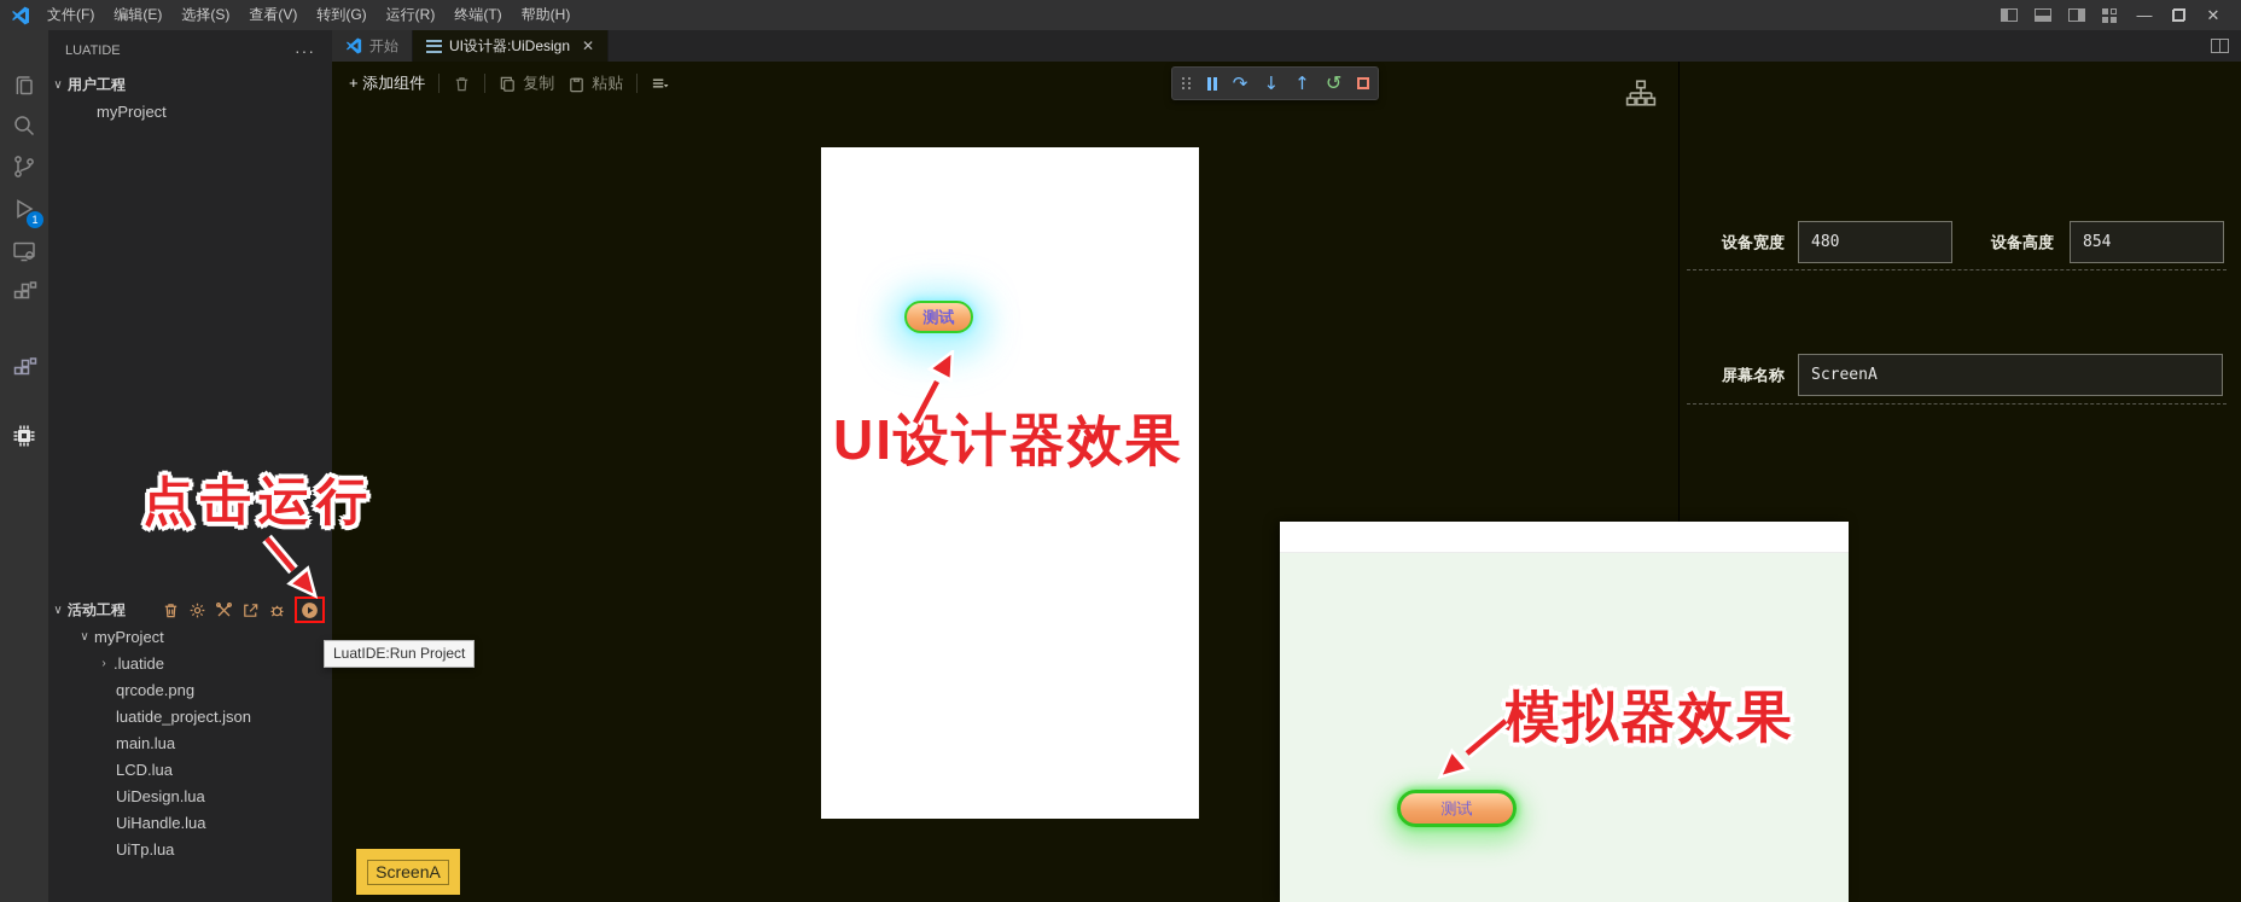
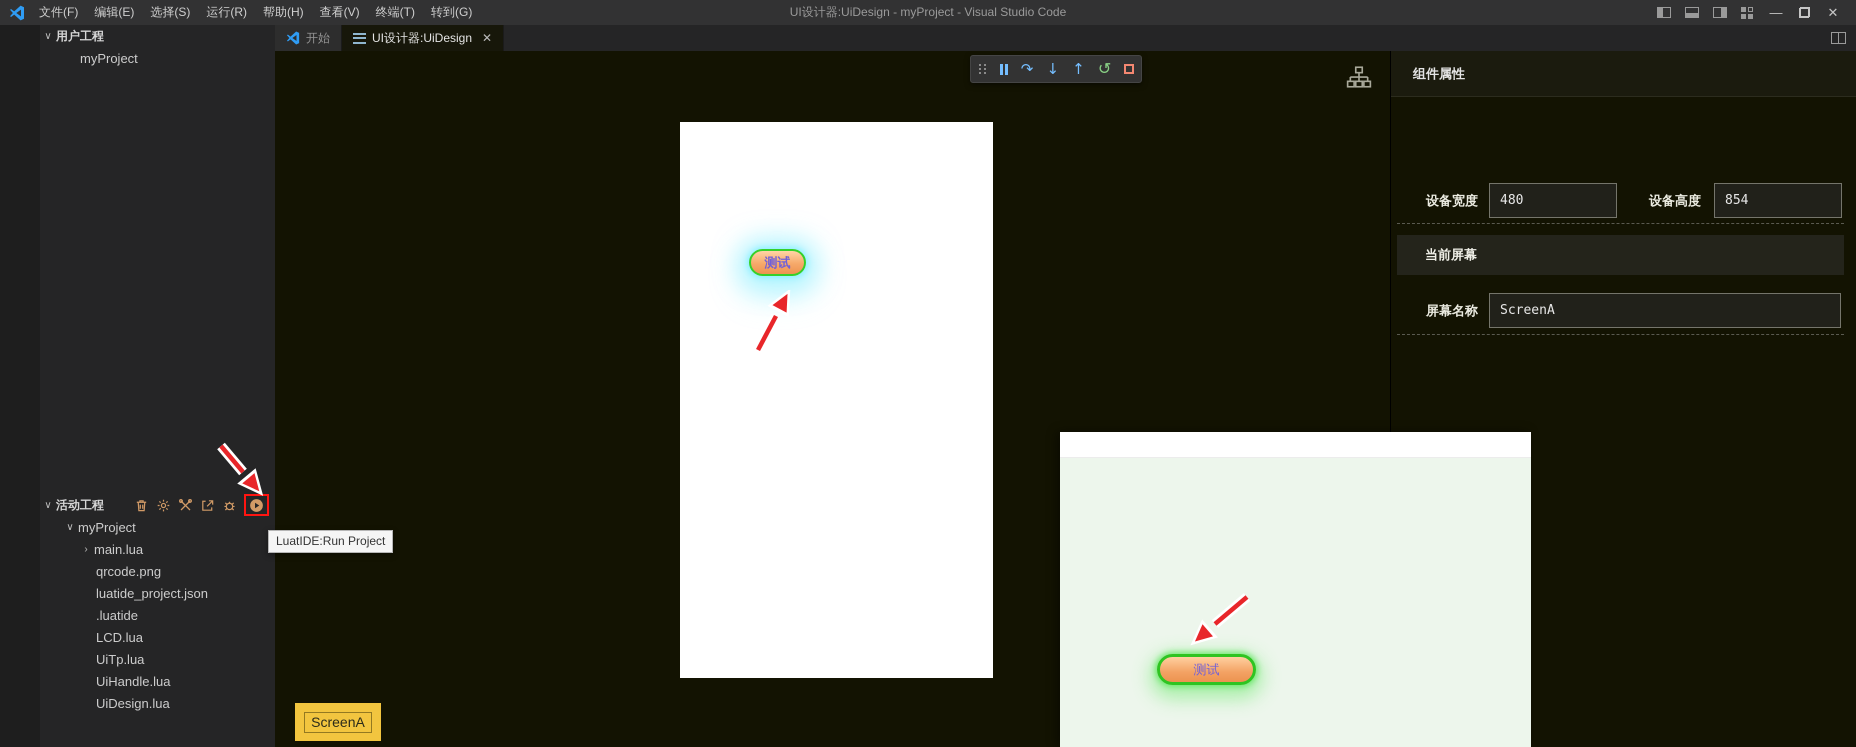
  文件(F)
  编辑(E)
  选择(S)
- 查看(V)
+ 运行(R)
- 转到(G)
+ 帮助(H)
- 运行(R)
+ 查看(V)
  终端(T)
- 帮助(H)
+ 转到(G)
+ UI设计器:UiDesign - myProject - Visual Studio Code
  —
  ✕
- 1
- LUATIDE
- ···
  ∨
  用户工程
  myProject
  ∨
  活动工程
  ∨
  myProject
  ›
- .luatide
+ main.lua
  qrcode.png
  luatide_project.json
- main.lua
+ .luatide
  LCD.lua
- UiDesign.lua
+ UiTp.lua
  UiHandle.lua
- UiTp.lua
+ UiDesign.lua
  LuatIDE:Run Project
  开始
  UI设计器:UiDesign
  ✕
- + 添加组件
- 复制
- 粘贴
  ↷
  ↓
  ↑
  ↺
  测试
  ScreenA
+ 组件属性
  设备宽度
  480
  设备高度
  854
+ 当前屏幕
  屏幕名称
  ScreenA
  测试
- 点击运行
- UI设计器效果
- 模拟器效果
